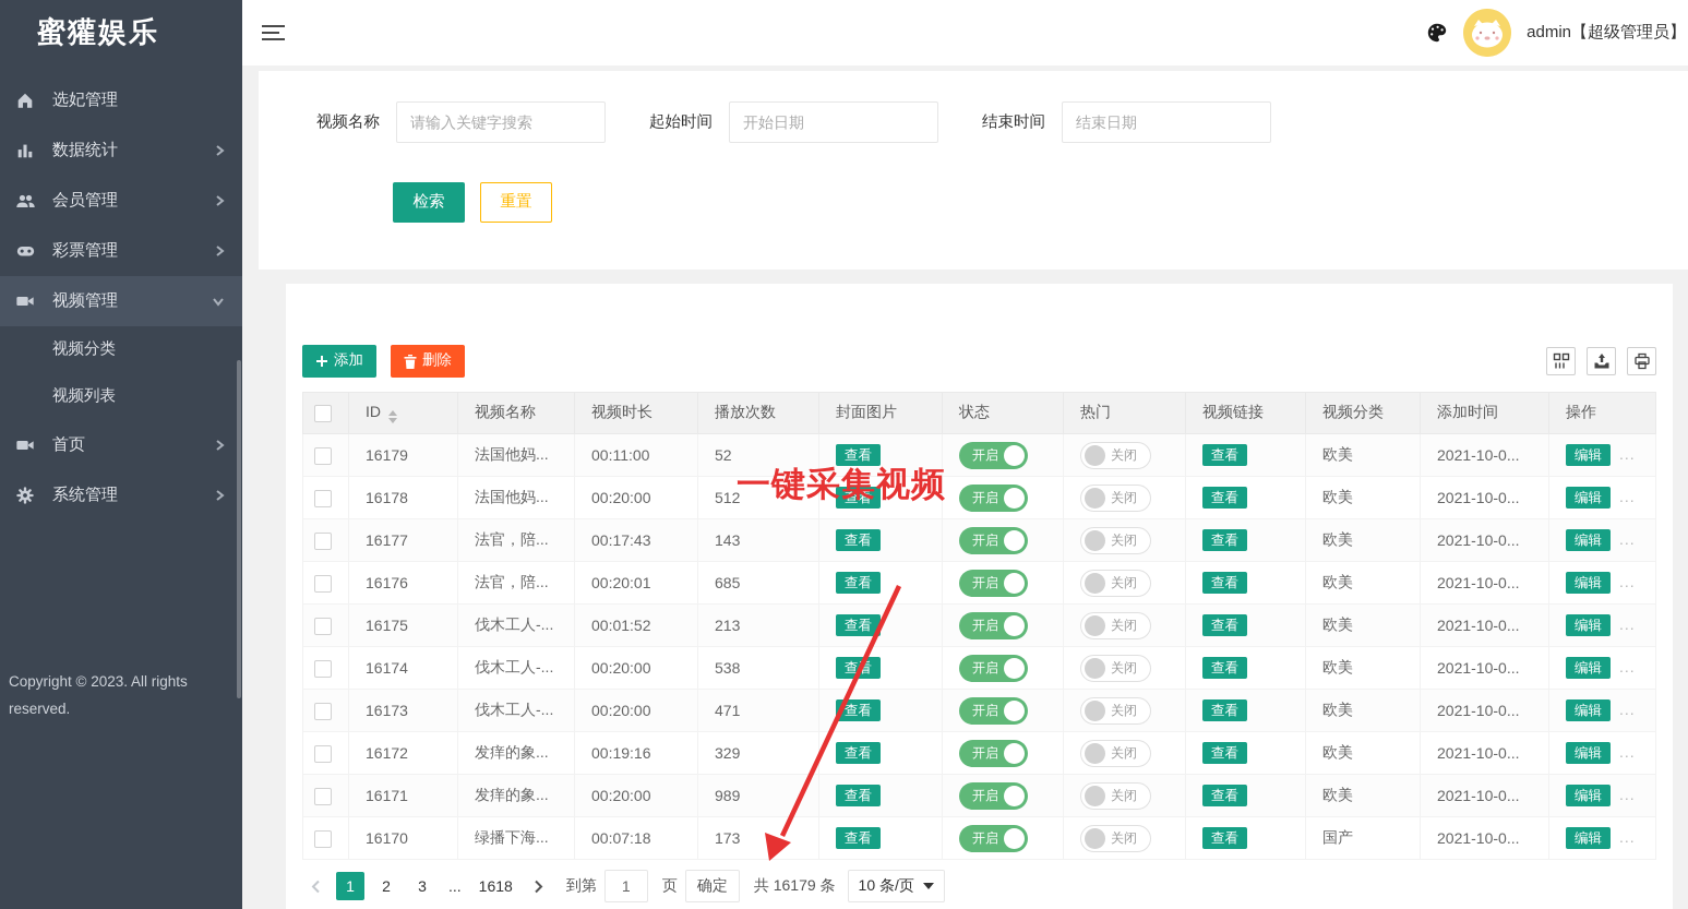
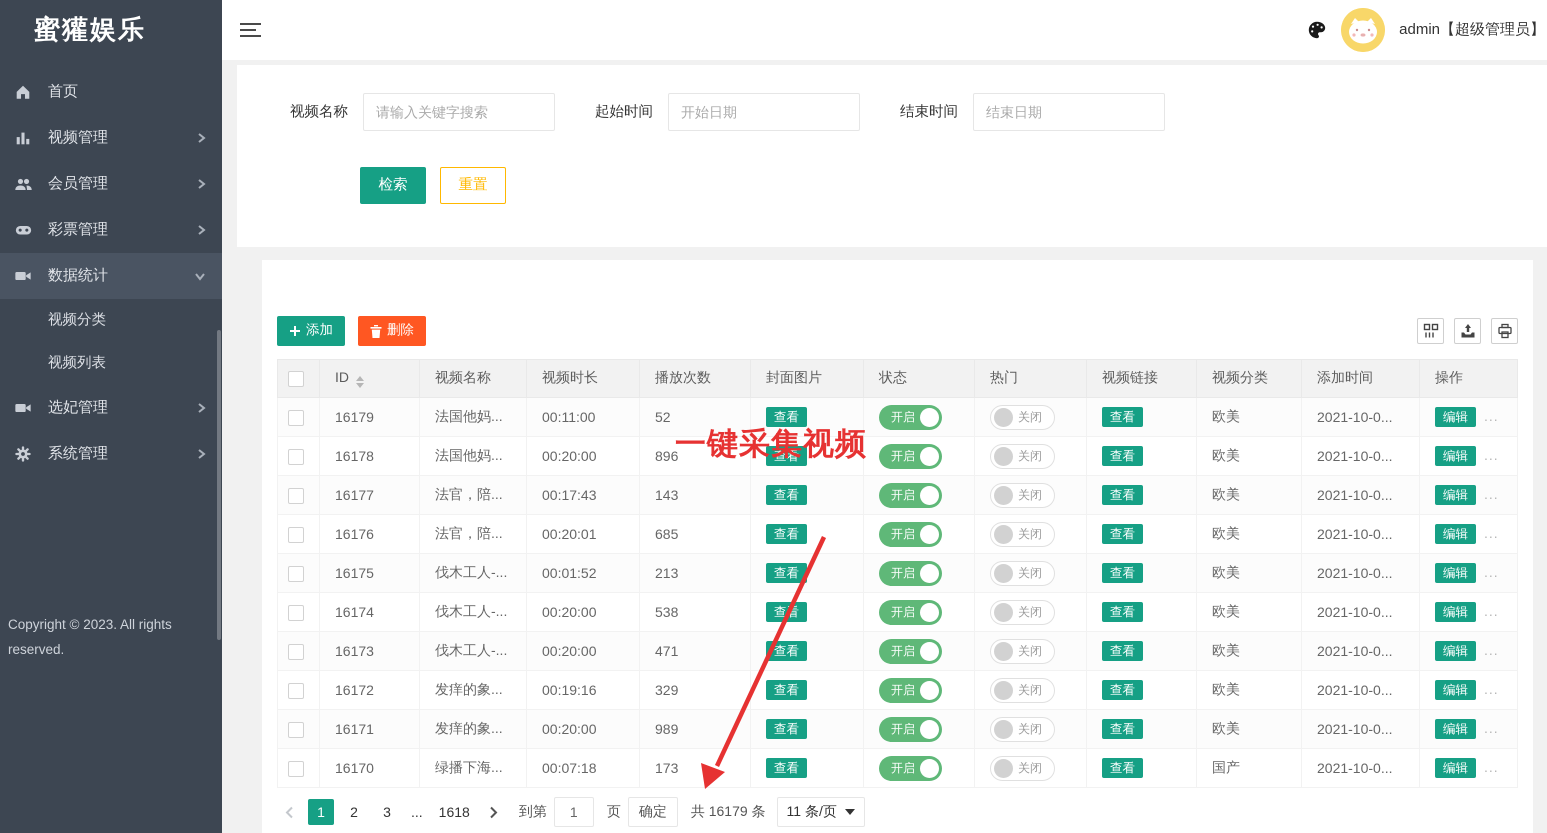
  蜜獾娱乐
- 选妃管理
+ 首页
- 数据统计
+ 视频管理
  会员管理
  彩票管理
- 视频管理
+ 数据统计
  视频分类
  视频列表
- 首页
+ 选妃管理
  系统管理
  Copyright © 2023. All rights reserved.
  admin【超级管理员】
  视频名称
  请输入关键字搜索
  起始时间
  开始日期
  结束时间
  结束日期
  检索
  重置
  添加
  删除
  	ID	视频名称	视频时长	播放次数	封面图片	状态	热门	视频链接	视频分类	添加时间	操作
  	16179	法国他妈...	00:11:00	52	查看	开启	关闭	查看	欧美	2021-10-0...	编辑 ...
- 	16178	法国他妈...	00:20:00	512	查看	开启	关闭	查看	欧美	2021-10-0...	编辑 ...
+ 	16178	法国他妈...	00:20:00	896	查看	开启	关闭	查看	欧美	2021-10-0...	编辑 ...
  	16177	法官，陪...	00:17:43	143	查看	开启	关闭	查看	欧美	2021-10-0...	编辑 ...
  	16176	法官，陪...	00:20:01	685	查看	开启	关闭	查看	欧美	2021-10-0...	编辑 ...
  	16175	伐木工人-...	00:01:52	213	查看	开启	关闭	查看	欧美	2021-10-0...	编辑 ...
  	16174	伐木工人-...	00:20:00	538	查看	开启	关闭	查看	欧美	2021-10-0...	编辑 ...
  	16173	伐木工人-...	00:20:00	471	查看	开启	关闭	查看	欧美	2021-10-0...	编辑 ...
  	16172	发痒的象...	00:19:16	329	查看	开启	关闭	查看	欧美	2021-10-0...	编辑 ...
  	16171	发痒的象...	00:20:00	989	查看	开启	关闭	查看	欧美	2021-10-0...	编辑 ...
  	16170	绿播下海...	00:07:18	173	查看	开启	关闭	查看	国产	2021-10-0...	编辑 ...
  1
  2
  3
  ...
  1618
  到第
  1
  页
  确定
  共 16179 条
- 10 条/页
+ 11 条/页
  一键采集视频
